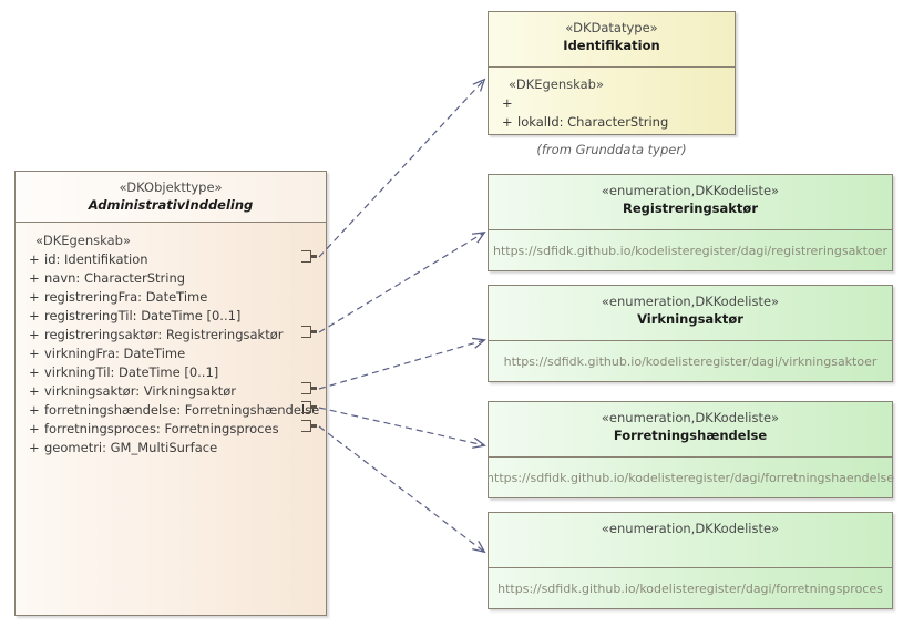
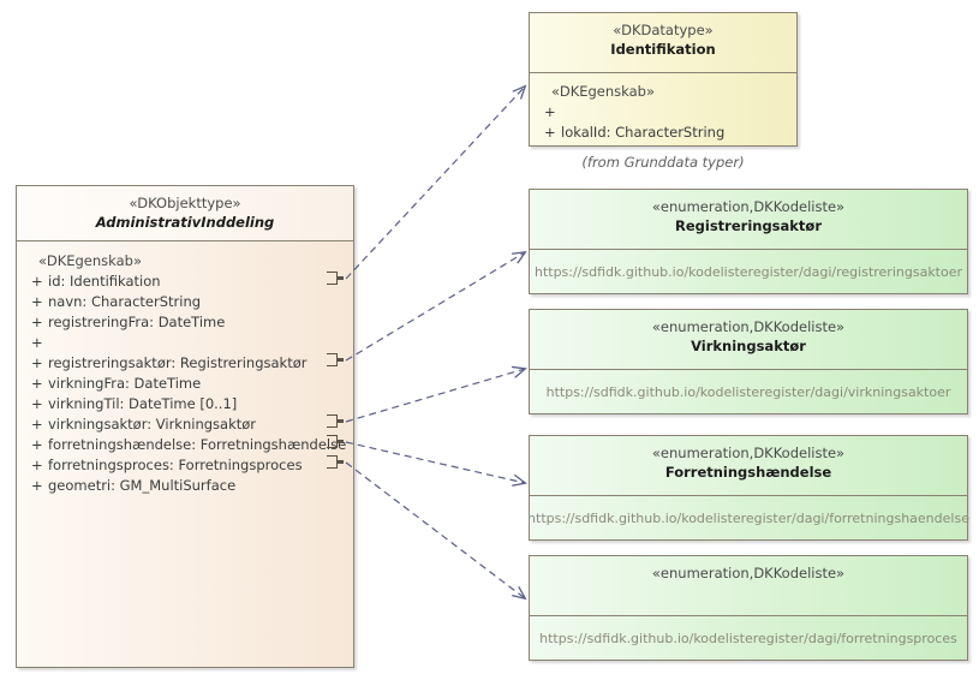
  «DKObjekttype»
  AdministrativInddeling
  «DKEgenskab»
  +
  id: Identifikation
  +
  navn: CharacterString
  +
  registreringFra: DateTime
  +
- registreringTil: DateTime [0..1]
  +
  registreringsaktør: Registreringsaktør
  +
  virkningFra: DateTime
  +
  virkningTil: DateTime [0..1]
  +
  virkningsaktør: Virkningsaktør
  +
  forretningshændelse: Forretningshændelse
  +
  forretningsproces: Forretningsproces
  +
  geometri: GM_MultiSurface
  «DKDatatype»
  Identifikation
  «DKEgenskab»
  +
  +
  lokalId: CharacterString
  (from Grunddata typer)
  «enumeration,DKKodeliste»
  Registreringsaktør
  https://sdfidk.github.io/kodelisteregister/dagi/registreringsaktoer
  «enumeration,DKKodeliste»
  Virkningsaktør
  https://sdfidk.github.io/kodelisteregister/dagi/virkningsaktoer
  «enumeration,DKKodeliste»
  Forretningshændelse
  https://sdfidk.github.io/kodelisteregister/dagi/forretningshaendelse
  «enumeration,DKKodeliste»
  https://sdfidk.github.io/kodelisteregister/dagi/forretningsproces
